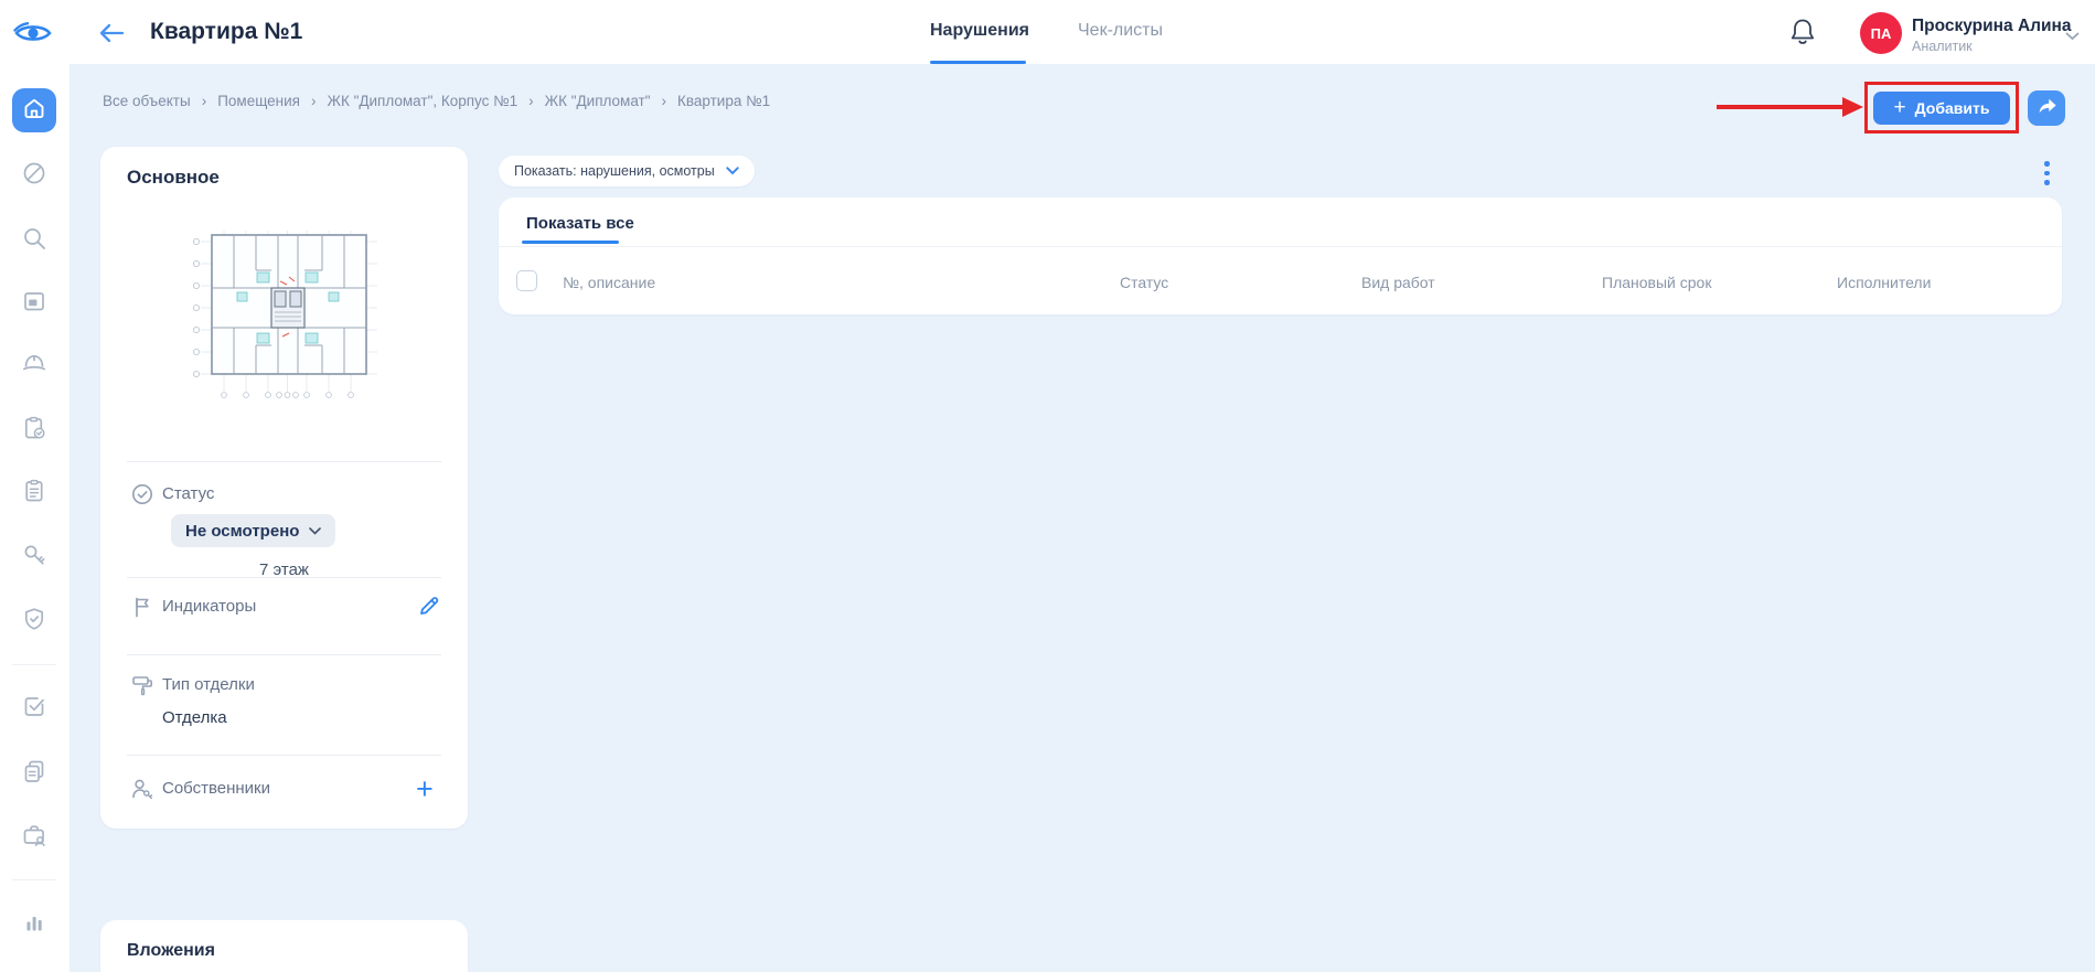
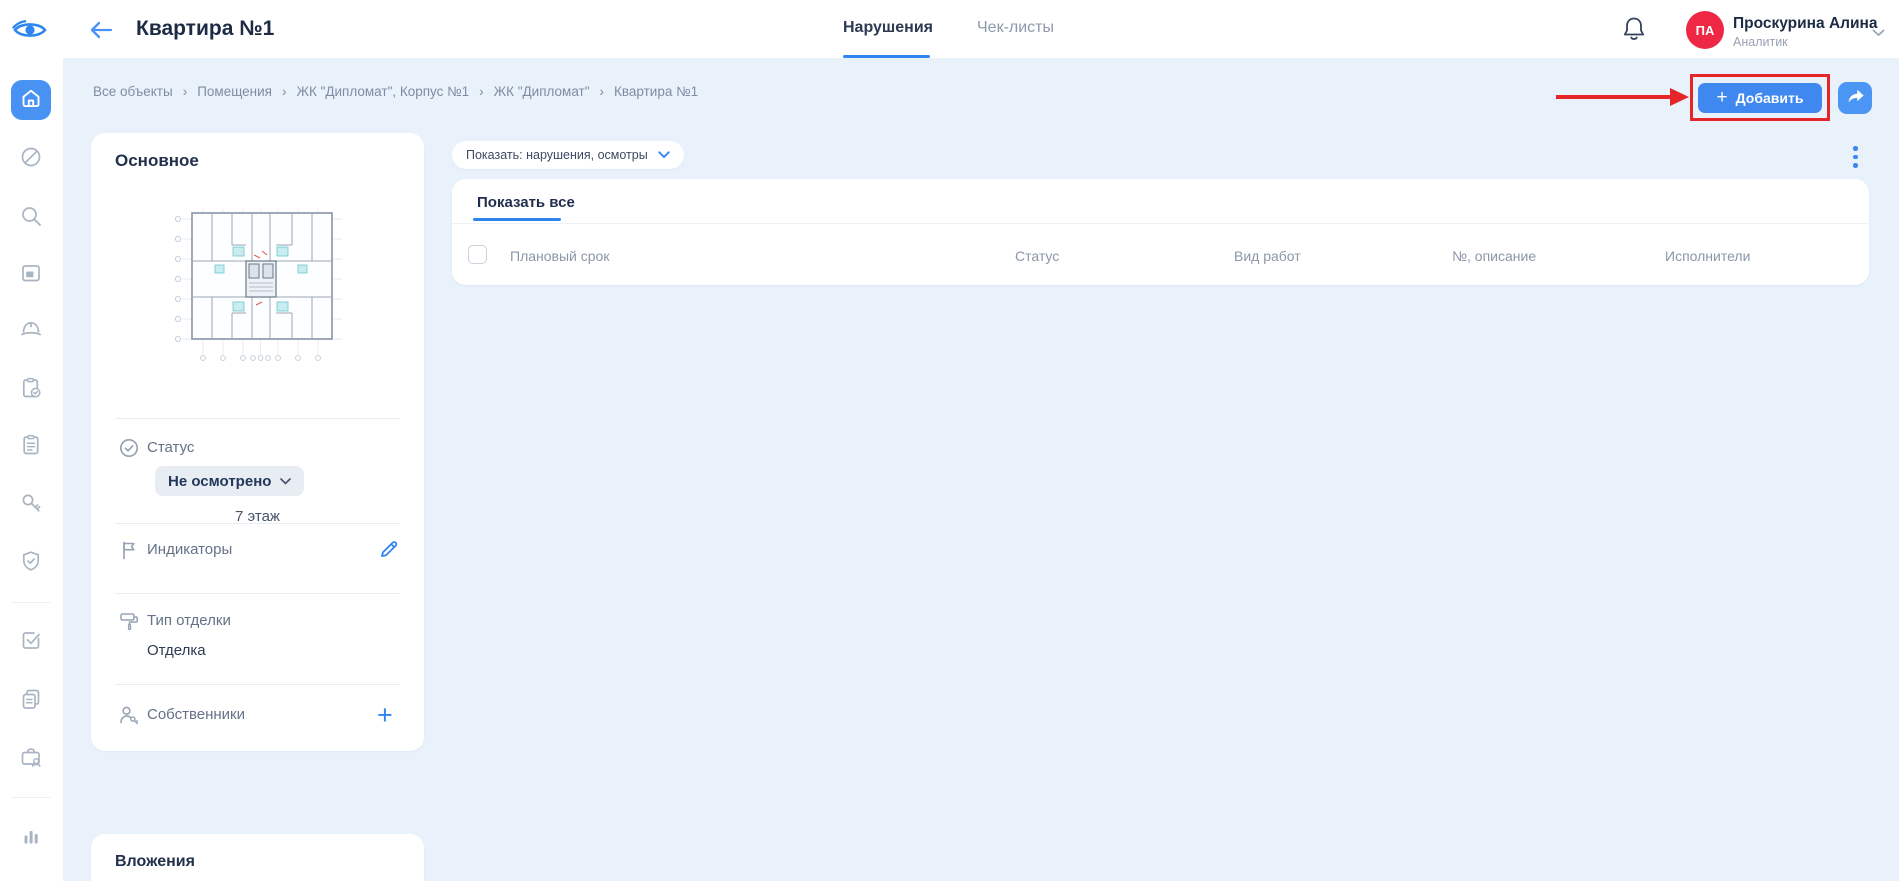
  Квартира №1
  Нарушения
  Чек-листы
  ПА
  Проскурина Алина
  Аналитик
  Все объекты
  ›
  Помещения
  ›
  ЖК "Дипломат", Корпус №1
  ›
  ЖК "Дипломат"
  ›
  Квартира №1
  +
  Добавить
  Основное
  7 этаж
  Статус
  Не осмотрено
  Индикаторы
  Тип отделки
  Отделка
  Собственники
  +
  Вложения
  Показать: нарушения, осмотры
  Показать все
- №, описание
+ Плановый срок
  Статус
  Вид работ
- Плановый срок
+ №, описание
  Исполнители
